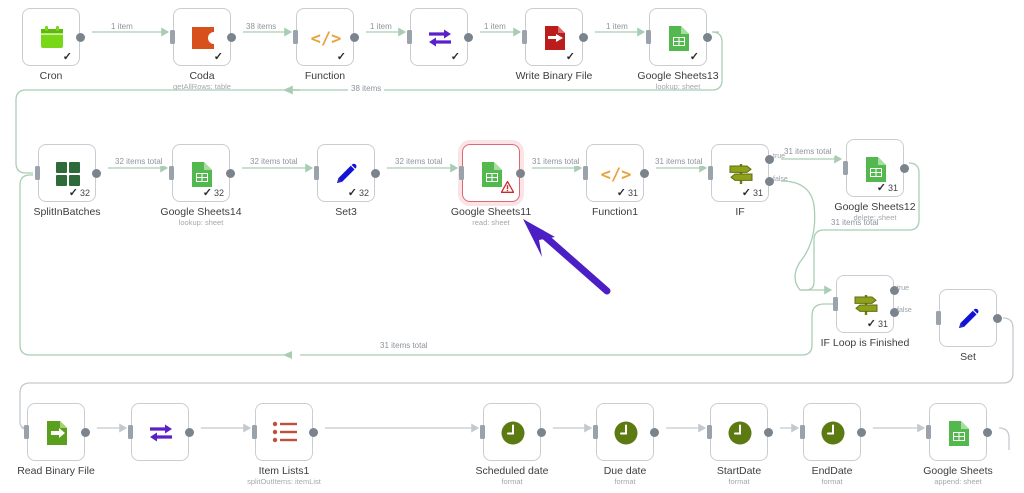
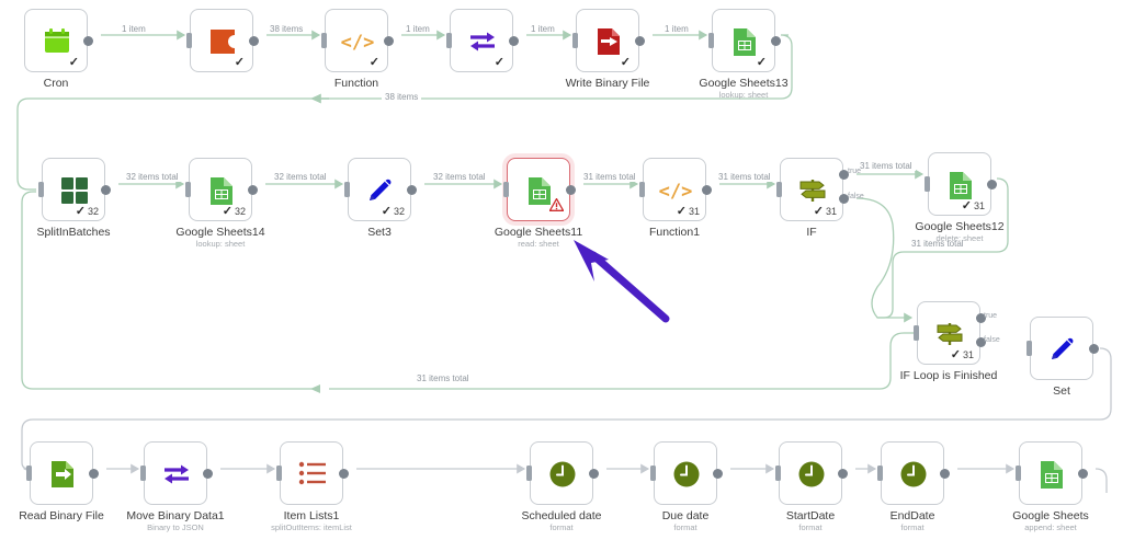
  ✓
  Cron
  ✓
- Coda
- getAllRows: table
  </>
  ✓
  Function
  ✓
  ✓
  Write Binary File
  ✓
  Google Sheets13
  lookup: sheet
  ✓
  32
  SplitInBatches
  ✓
  32
  Google Sheets14
  lookup: sheet
  ✓
  32
  Set3
  Google Sheets11
  read: sheet
  </>
  ✓
  31
  Function1
  ✓
  31
  IF
  ✓
  31
  Google Sheets12
  delete: sheet
  ✓
  31
  IF Loop is Finished
  Set
  Read Binary File
+ Move Binary Data1
+ Binary to JSON
  Item Lists1
  splitOutItems: itemList
  Scheduled date
  format
  Due date
  format
  StartDate
  format
  EndDate
  format
  Google Sheets
  append: sheet
  1 item
  38 items
  1 item
  1 item
  1 item
  38 items
  32 items total
  32 items total
  32 items total
  31 items total
  31 items total
  31 items total
  31 items total
  31 items total
